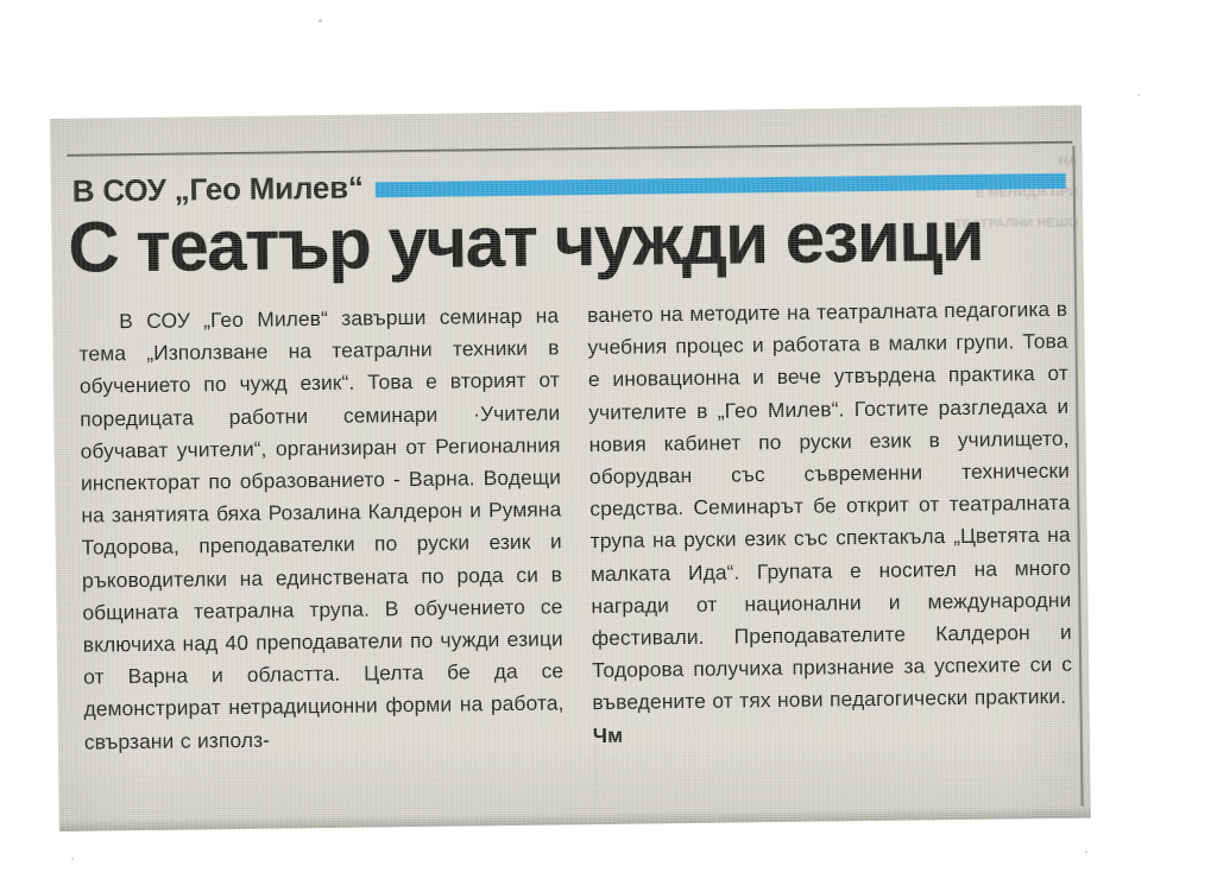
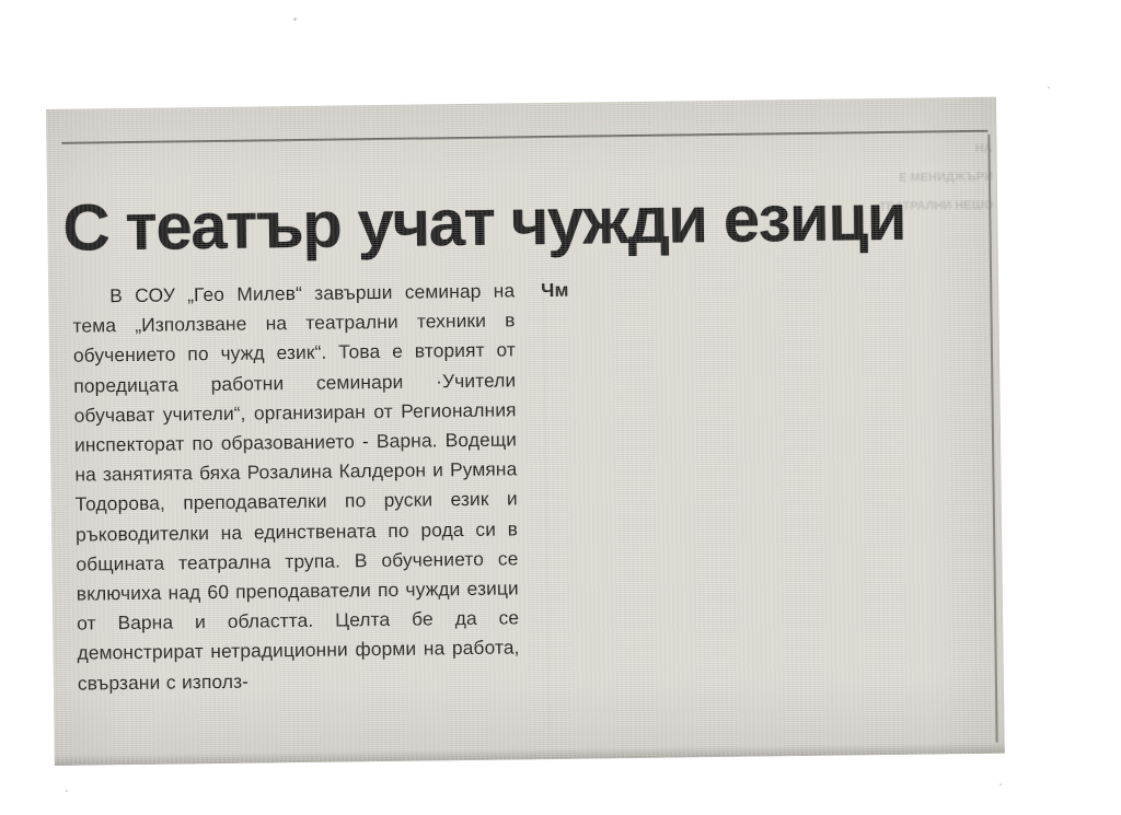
  НА
  Е МЕНИДЖЪРИ
  ТЕАТРАЛНИ НЕШО
- В СОУ „Гео Милев“
  С театър учат чужди езици
- В СОУ „Гео Милев“ завърши семинар на тема „Използване на театрални техники в обучението по чужд език“. Това е вторият от поредицата работни семинари ·Учители обучават учители“, организиран от Регионалния инспекторат по образованието - Варна. Водещи на занятията бяха Розалина Калдерон и Румяна Тодорова, преподавателки по руски език и ръководителки на единствената по рода си в общината театрална трупа. В обучението се включиха над 40 преподаватели по чужди езици от Варна и областта. Целта бе да се демонстрират нетрадиционни форми на работа, свързани с използ-
+ В СОУ „Гео Милев“ завърши семинар на тема „Използване на театрални техники в обучението по чужд език“. Това е вторият от поредицата работни семинари ·Учители обучават учители“, организиран от Регионалния инспекторат по образованието - Варна. Водещи на занятията бяха Розалина Калдерон и Румяна Тодорова, преподавателки по руски език и ръководителки на единствената по рода си в общината театрална трупа. В обучението се включиха над 60 преподаватели по чужди езици от Варна и областта. Целта бе да се демонстрират нетрадиционни форми на работа, свързани с използ-
- ването на методите на театралната педагогика в учебния процес и работата в малки групи. Това е иновационна и вече утвърдена практика от учителите в „Гео Милев“. Гостите разгледаха и новия кабинет по руски език в училището, оборудван със съвременни технически средства. Семинарът бе открит от театралната трупа на руски език със спектакъла „Цветята на малката Ида“. Групата е носител на много награди от национални и международни фестивали. Преподавателите Калдерон и Тодорова получиха признание за успехите си с въведените от тях нови педагогически практики.
  Чм
